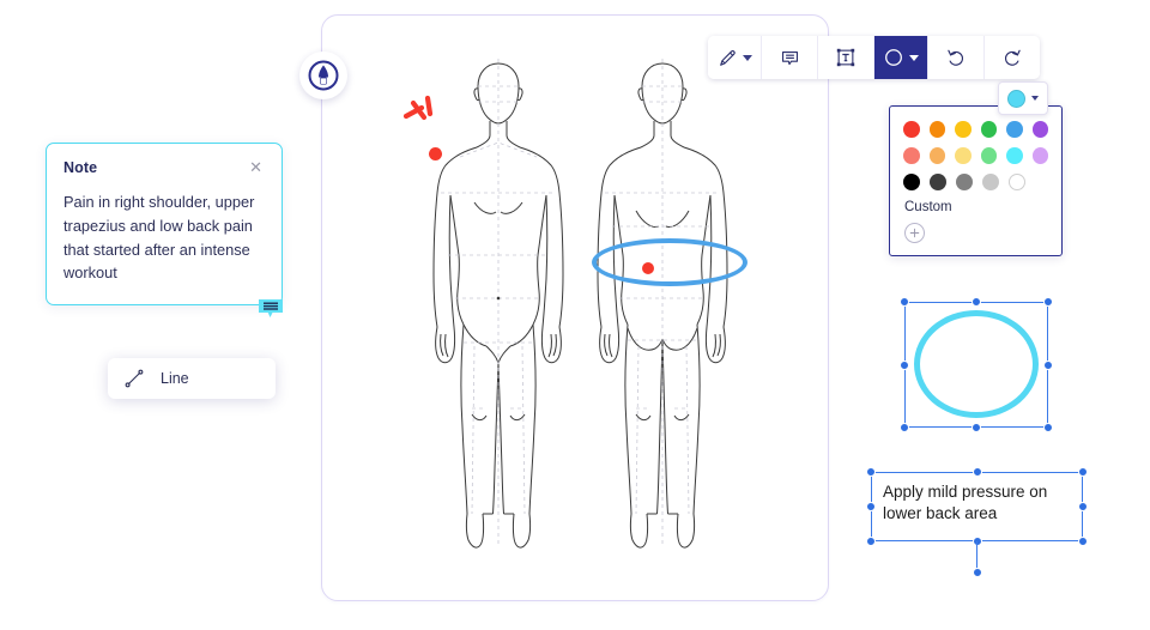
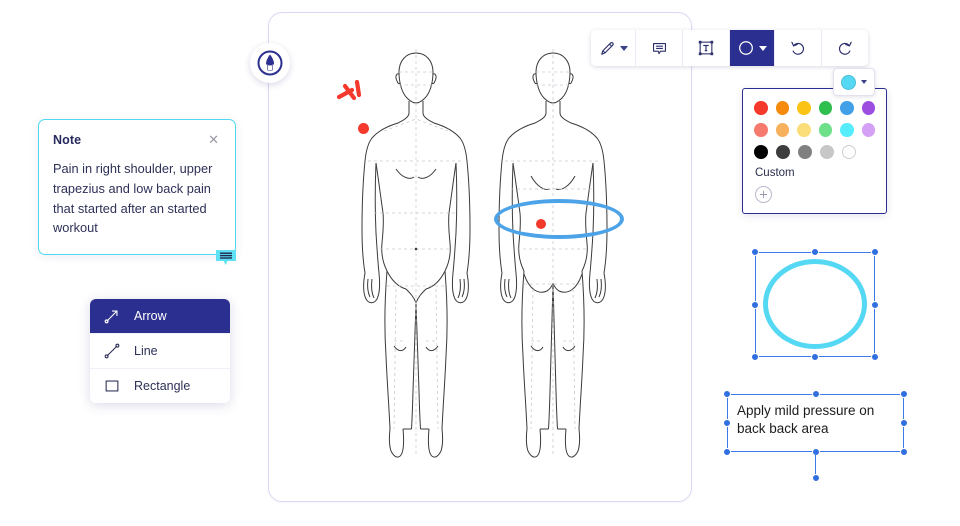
  Custom
- Apply mild pressure on lower back area
+ Apply mild pressure on back back area
  Note
  ✕
- Pain in right shoulder, upper trapezius and low back pain that started after an intense workout
+ Pain in right shoulder, upper trapezius and low back pain that started after an started workout
+ Arrow
  Line
+ Rectangle
